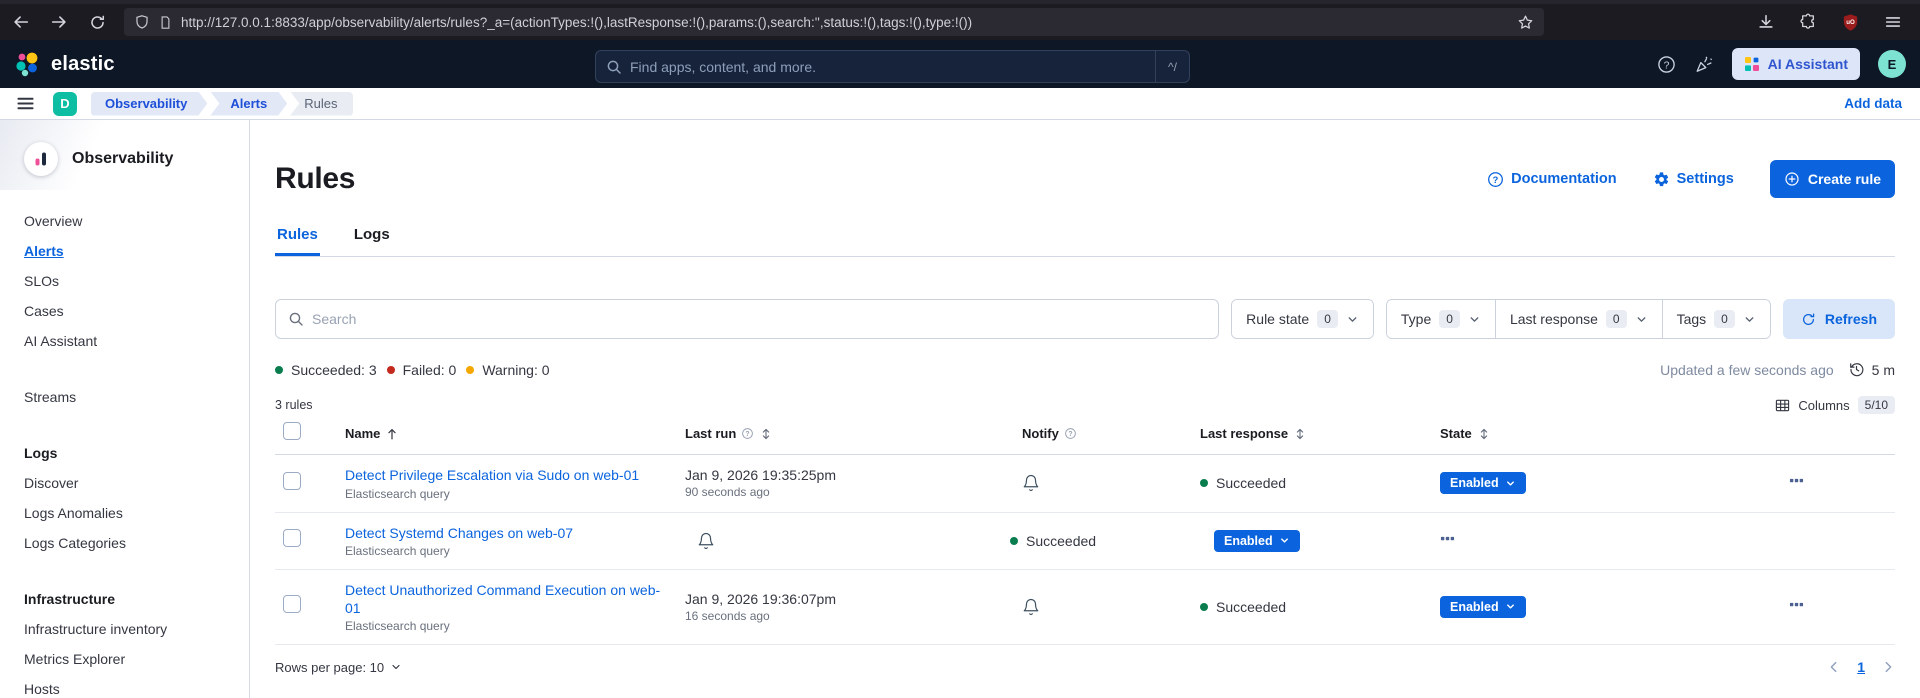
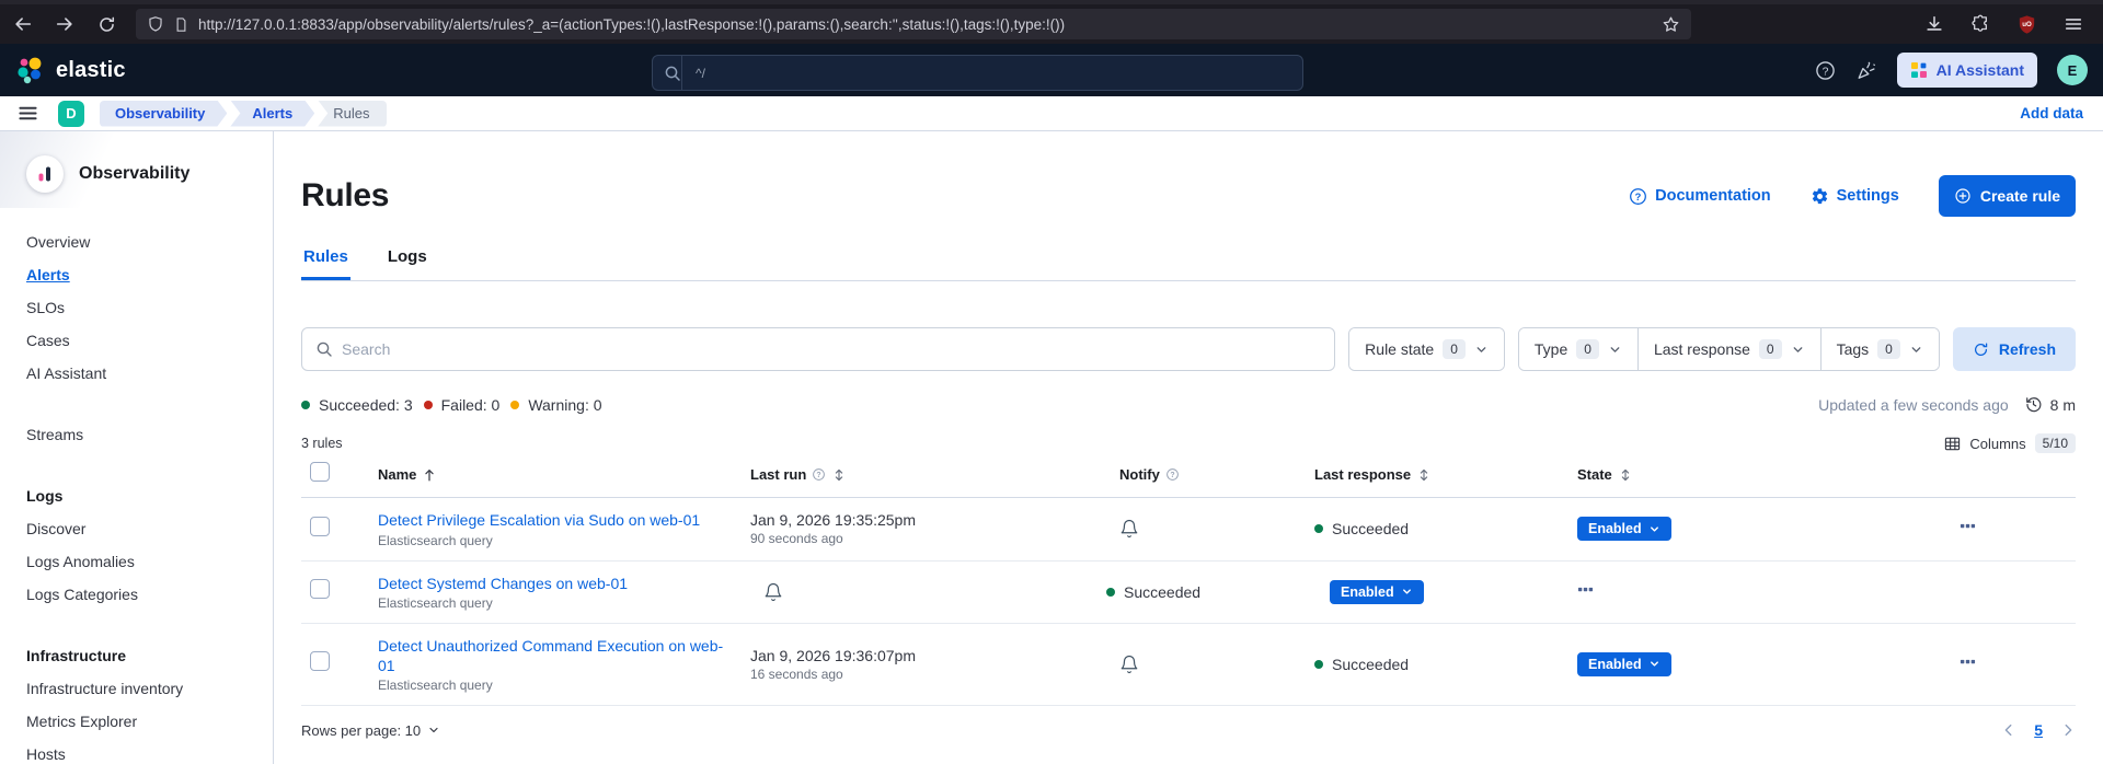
  http://127.0.0.1:8833/app/observability/alerts/rules?_a=(actionTypes:!(),lastResponse:!(),params:(),search:'',status:!(),tags:!(),type:!())
  elastic
- Find apps, content, and more.
  ^/
  ?
  AI Assistant
  E
  D
  Observability
  Alerts
  Rules
  Add data
  Observability
  Overview
  Alerts
  SLOs
  Cases
  AI Assistant
  Streams
  Logs
  Discover
  Logs Anomalies
  Logs Categories
  Infrastructure
  Infrastructure inventory
  Metrics Explorer
  Hosts
  Rules
  ?
  Documentation
  Settings
  Create rule
  Rules
  Logs
  Search
  Rule state
  0
  Type
  0
  Last response
  0
  Tags
  0
  Refresh
  Succeeded: 3
  Failed: 0
  Warning: 0
  Updated a few seconds ago
- 5 m
+ 8 m
  3 rules
  Columns
  5/10
  Name
  Last run
  Notify
  Last response
  State
  Detect Privilege Escalation via Sudo on web-01
  Elasticsearch query
  Jan 9, 2026 19:35:25pm
  90 seconds ago
  Succeeded
  Enabled
- Detect Systemd Changes on web-07
+ Detect Systemd Changes on web-01
  Elasticsearch query
  Succeeded
  Enabled
  Detect Unauthorized Command Execution on web-01
  Elasticsearch query
  Jan 9, 2026 19:36:07pm
  16 seconds ago
  Succeeded
  Enabled
  Rows per page: 10
- 1
+ 5
